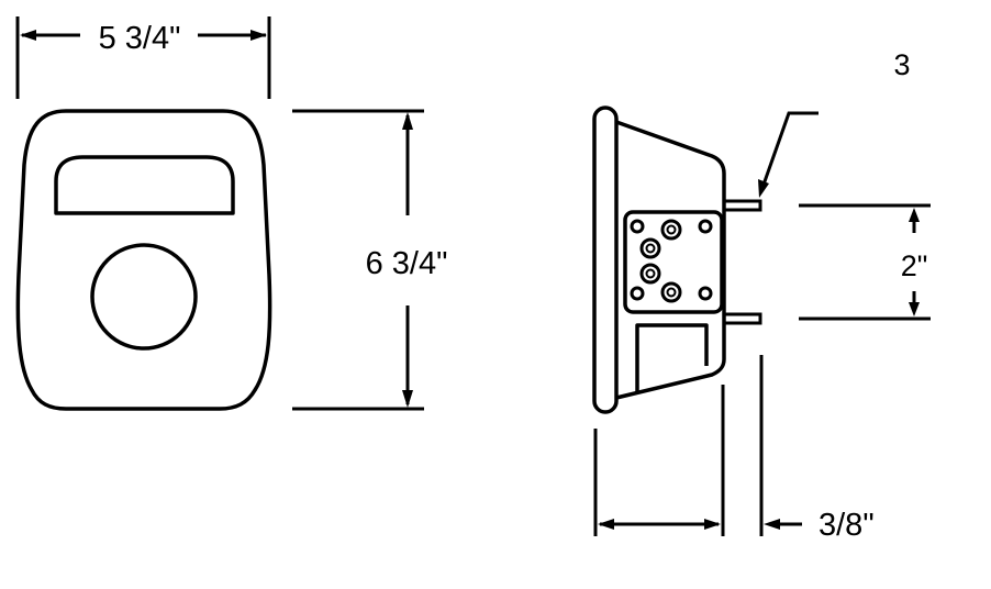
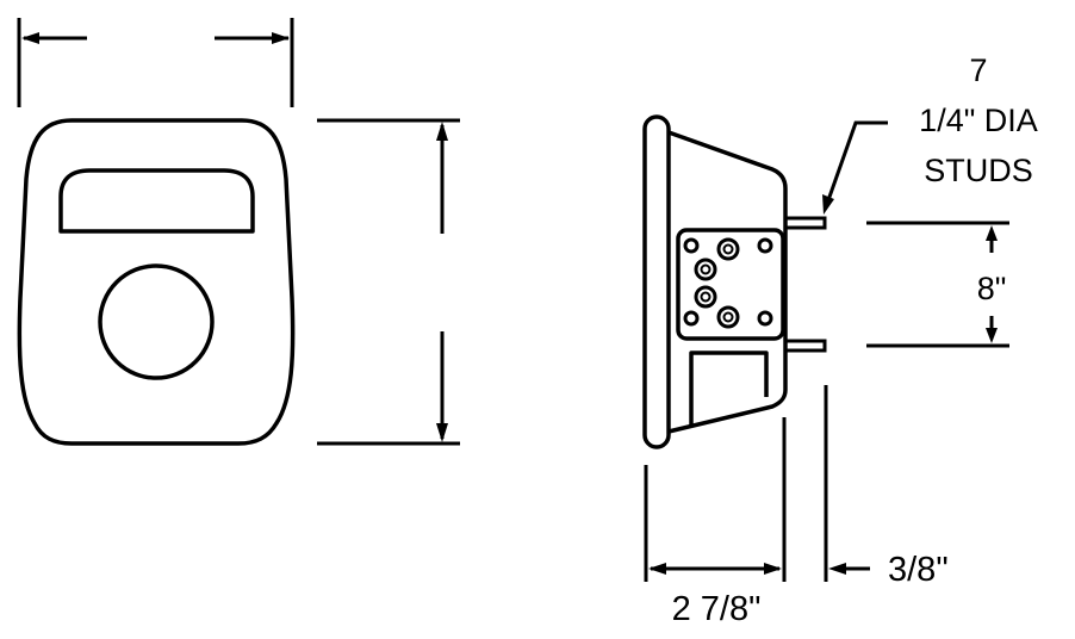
- 5 3/4"
- 6 3/4"
- 3
+ 7
+ 1/4" DIA
+ STUDS
- 2"
+ 8"
+ 2 7/8"
  3/8"
